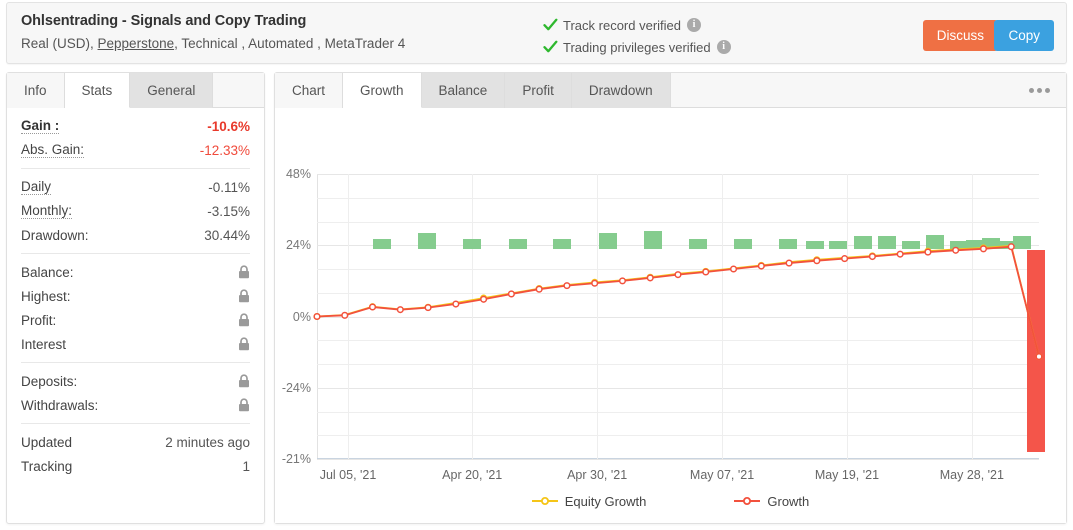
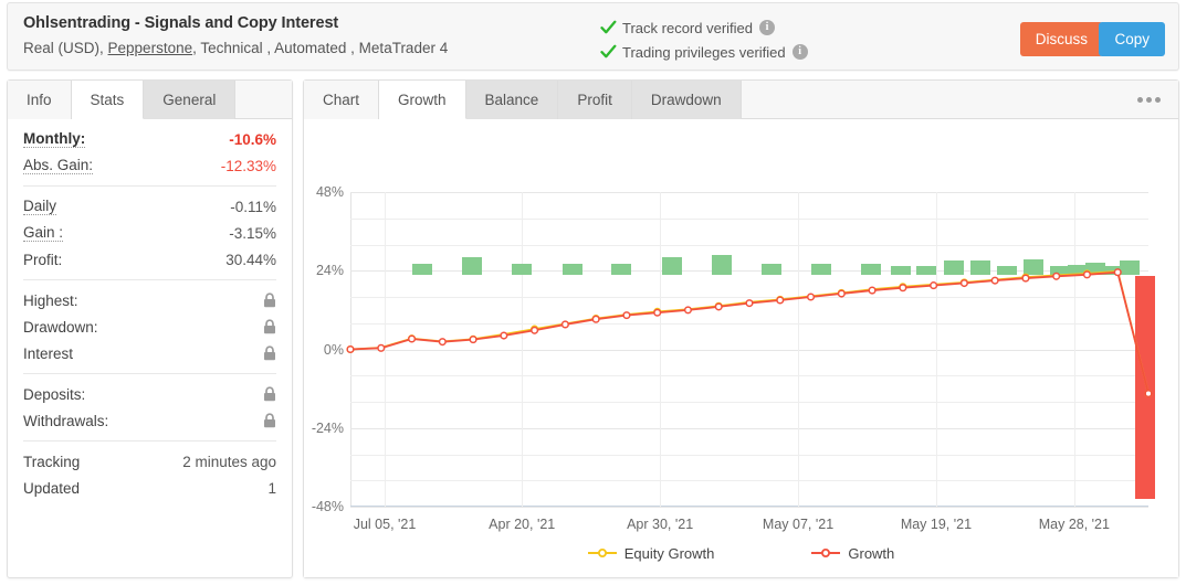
- Ohlsentrading - Signals and Copy Trading
+ Ohlsentrading - Signals and Copy Interest
  Real (USD), Pepperstone, Technical , Automated , MetaTrader 4
  Track record verified
  i
  Trading privileges verified
  i
  Discuss
  Copy
  Info
  Stats
  General
- Gain :
+ Monthly:
  -10.6%
  Abs. Gain:
  -12.33%
  Daily
  -0.11%
- Monthly:
+ Gain :
  -3.15%
- Drawdown:
+ Profit:
  30.44%
- Balance:
  Highest:
- Profit:
+ Drawdown:
  Interest
  Deposits:
  Withdrawals:
- Updated
+ Tracking
  2 minutes ago
- Tracking
+ Updated
  1
  Chart
  Growth
  Balance
  Profit
  Drawdown
  48%
  24%
  0%
  -24%
- -21%
+ -48%
  Jul 05, '21
  Apr 20, '21
  Apr 30, '21
  May 07, '21
  May 19, '21
  May 28, '21
  Equity Growth
  Growth
